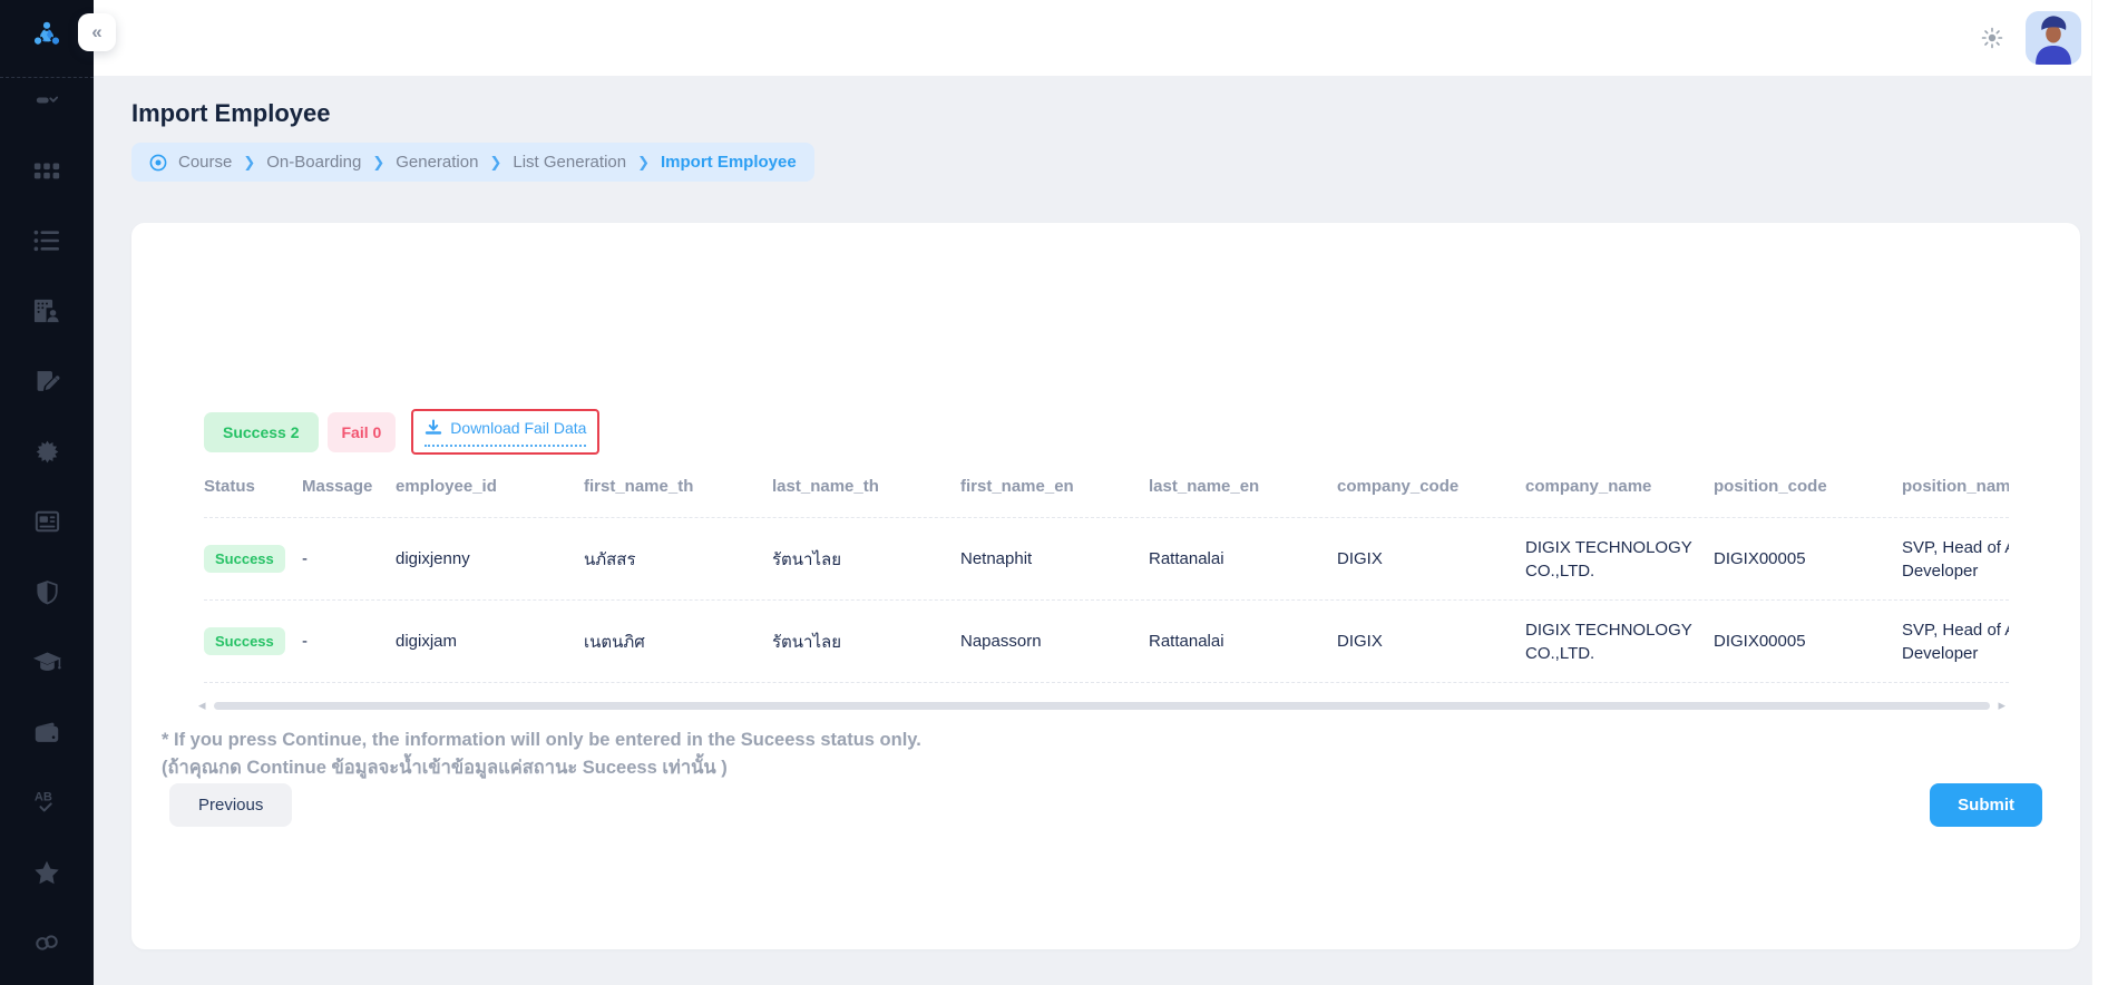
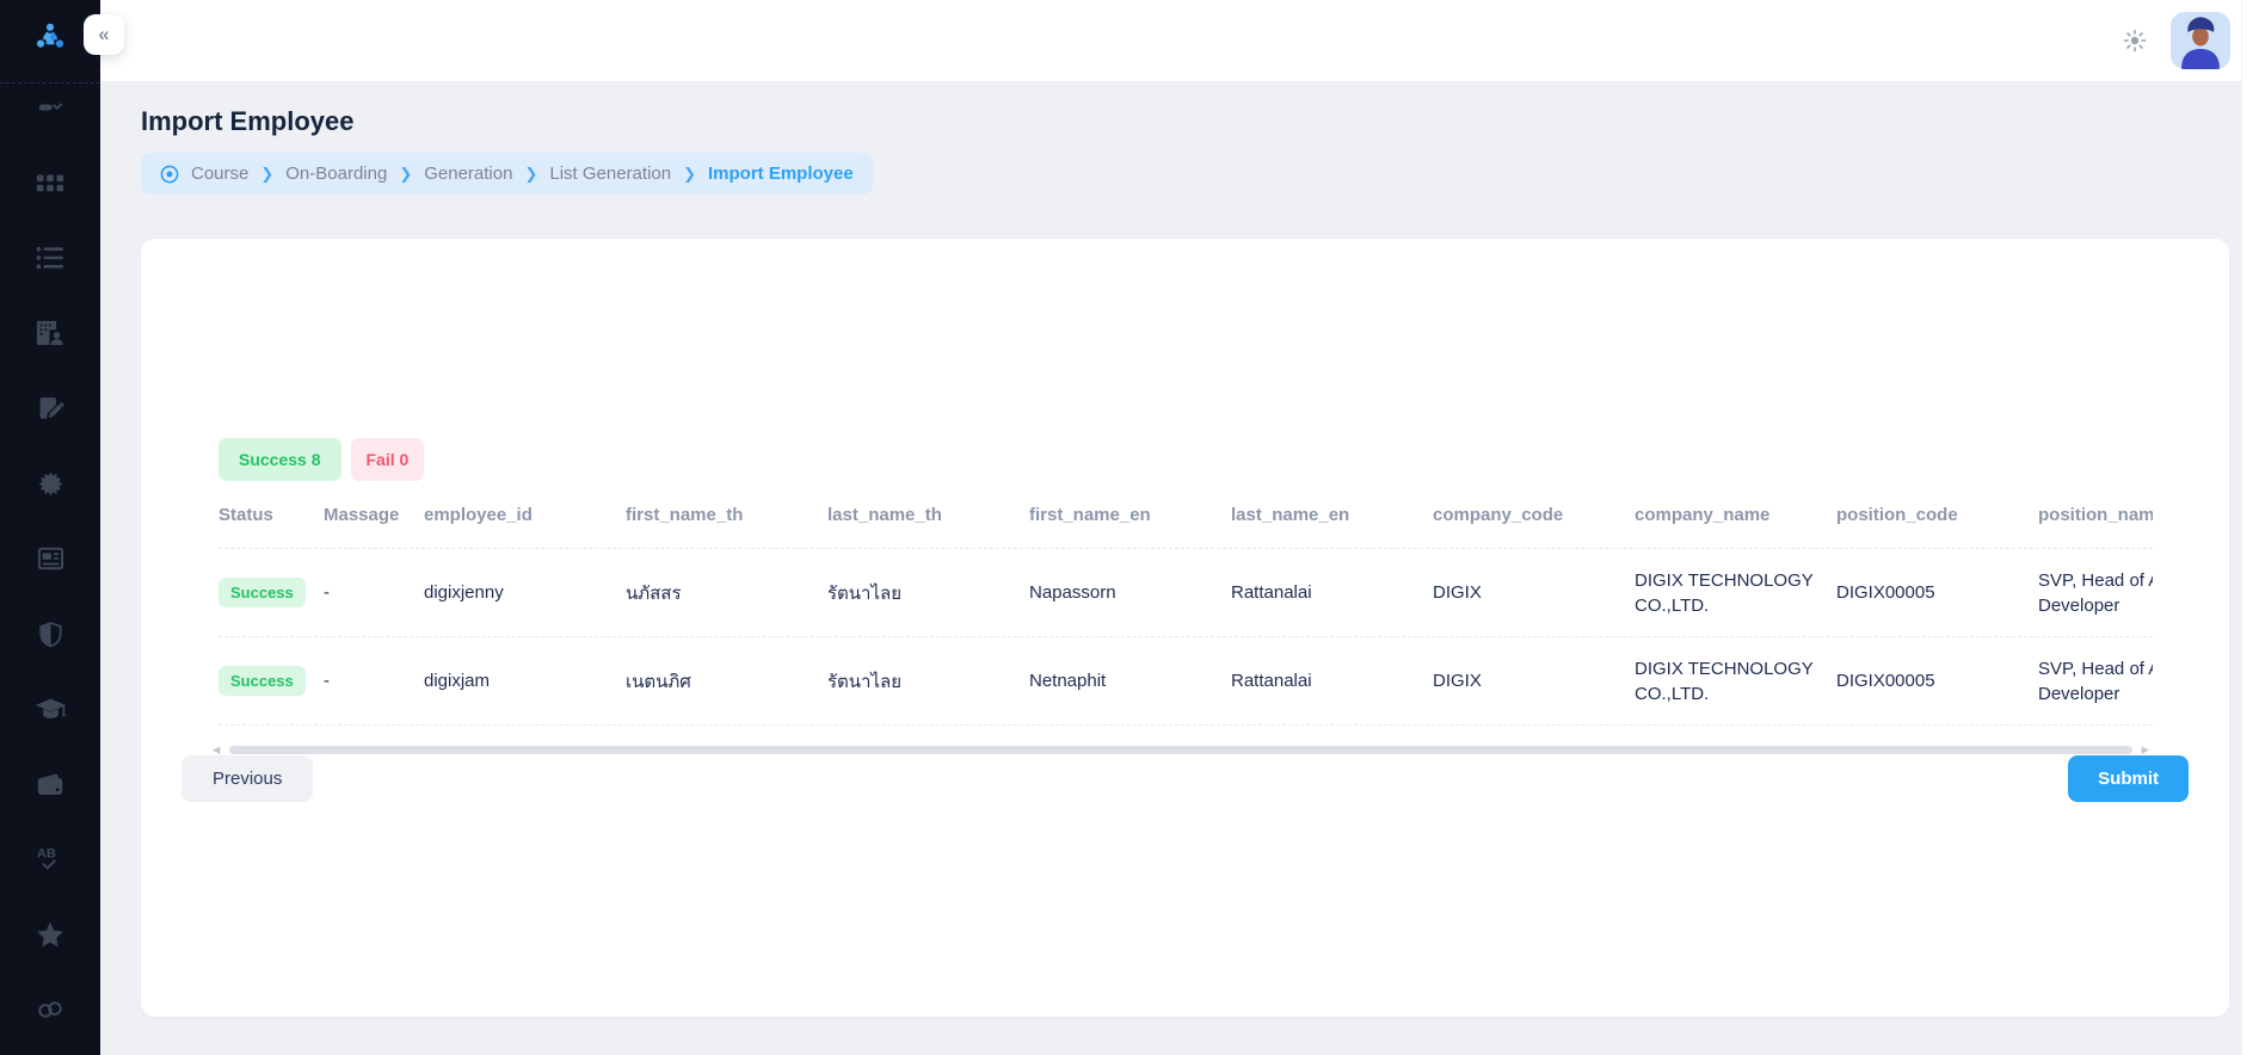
  AB
  «
  Import Employee
  Course
  ❯
  On-Boarding
  ❯
  Generation
  ❯
  List Generation
  ❯
  Import Employee
- Success 2
+ Success 8
  Fail 0
- Download Fail Data
  Status
  Massage
  employee_id
  first_name_th
  last_name_th
  first_name_en
  last_name_en
  company_code
  company_name
  position_code
  position_nam
  Success
  -
  digixjenny
  นภัสสร
  รัตนาไลย
- Netnaphit
+ Napassorn
  Rattanalai
  DIGIX
  DIGIX TECHNOLOGY
  CO.,LTD.
  DIGIX00005
  SVP, Head of
  Developer
  Success
  -
  digixjam
  เนตนภิศ
  รัตนาไลย
- Napassorn
+ Netnaphit
  Rattanalai
  DIGIX
  DIGIX TECHNOLOGY
  CO.,LTD.
  DIGIX00005
  SVP, Head of
  Developer
  ◂
  ▸
- * If you press Continue, the information will only be entered in the Suceess status only.
- (ถ้าคุณกด Continue ข้อมูลจะน้ำเข้าข้อมูลแค่สถานะ Suceess เท่านั้น )
  Previous
  Submit
